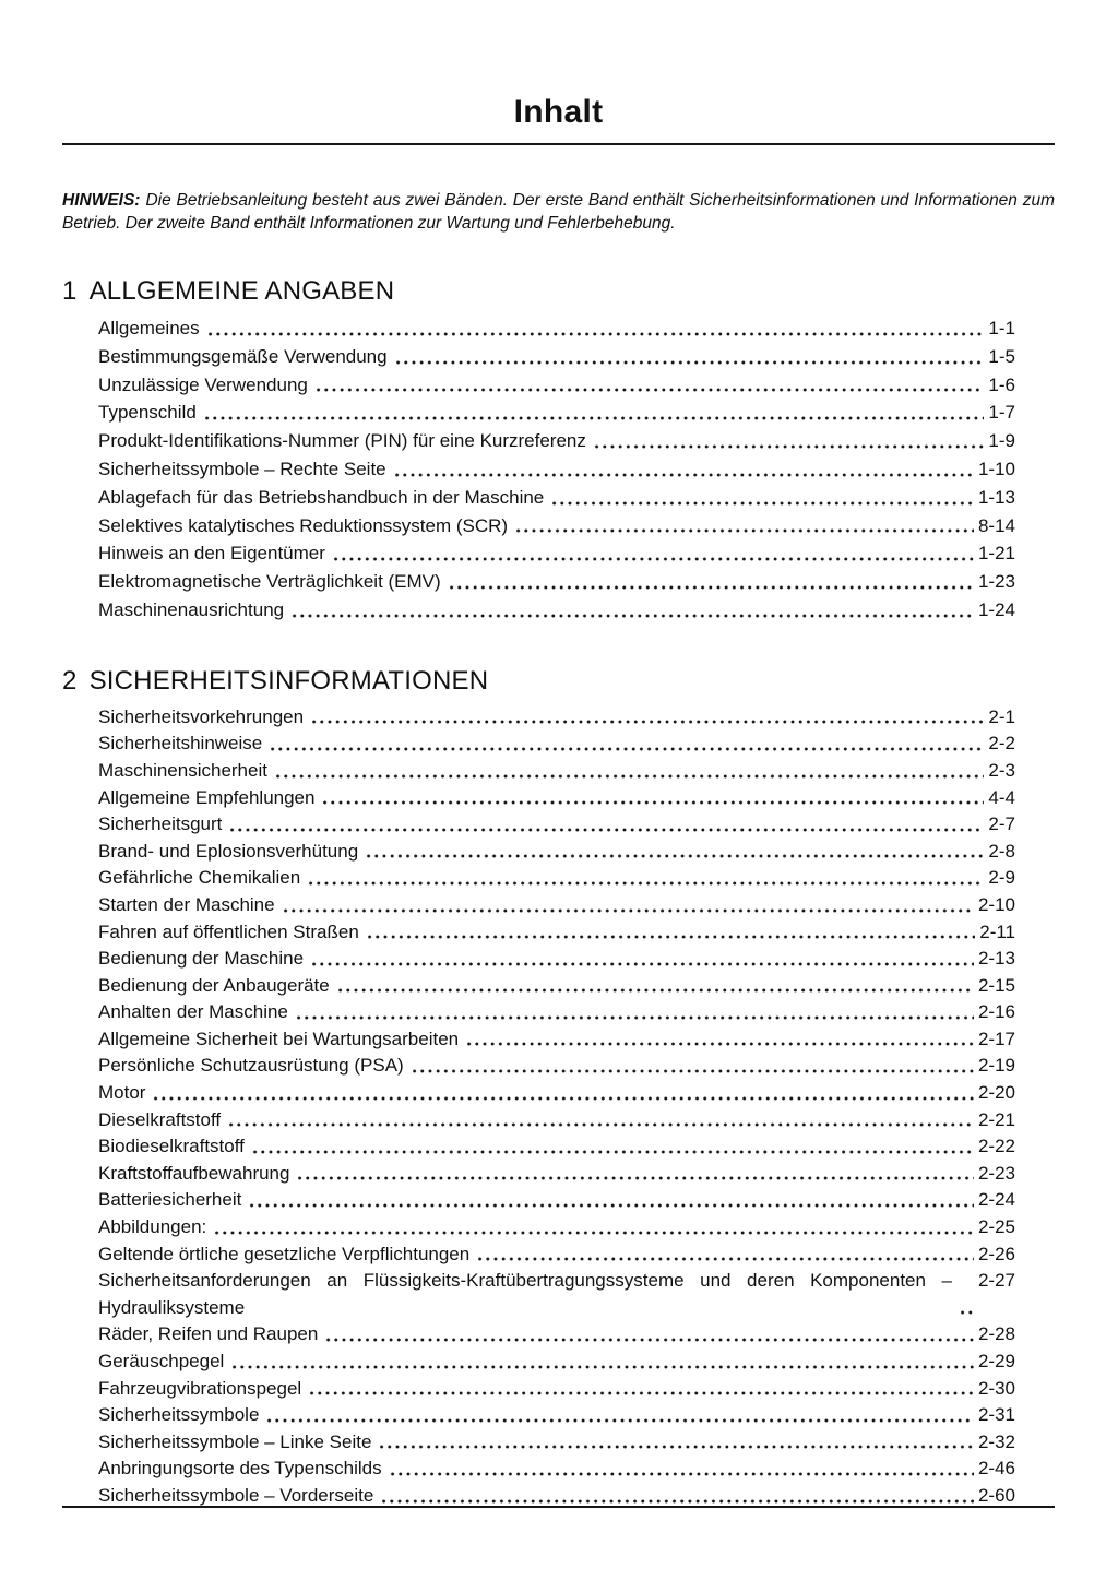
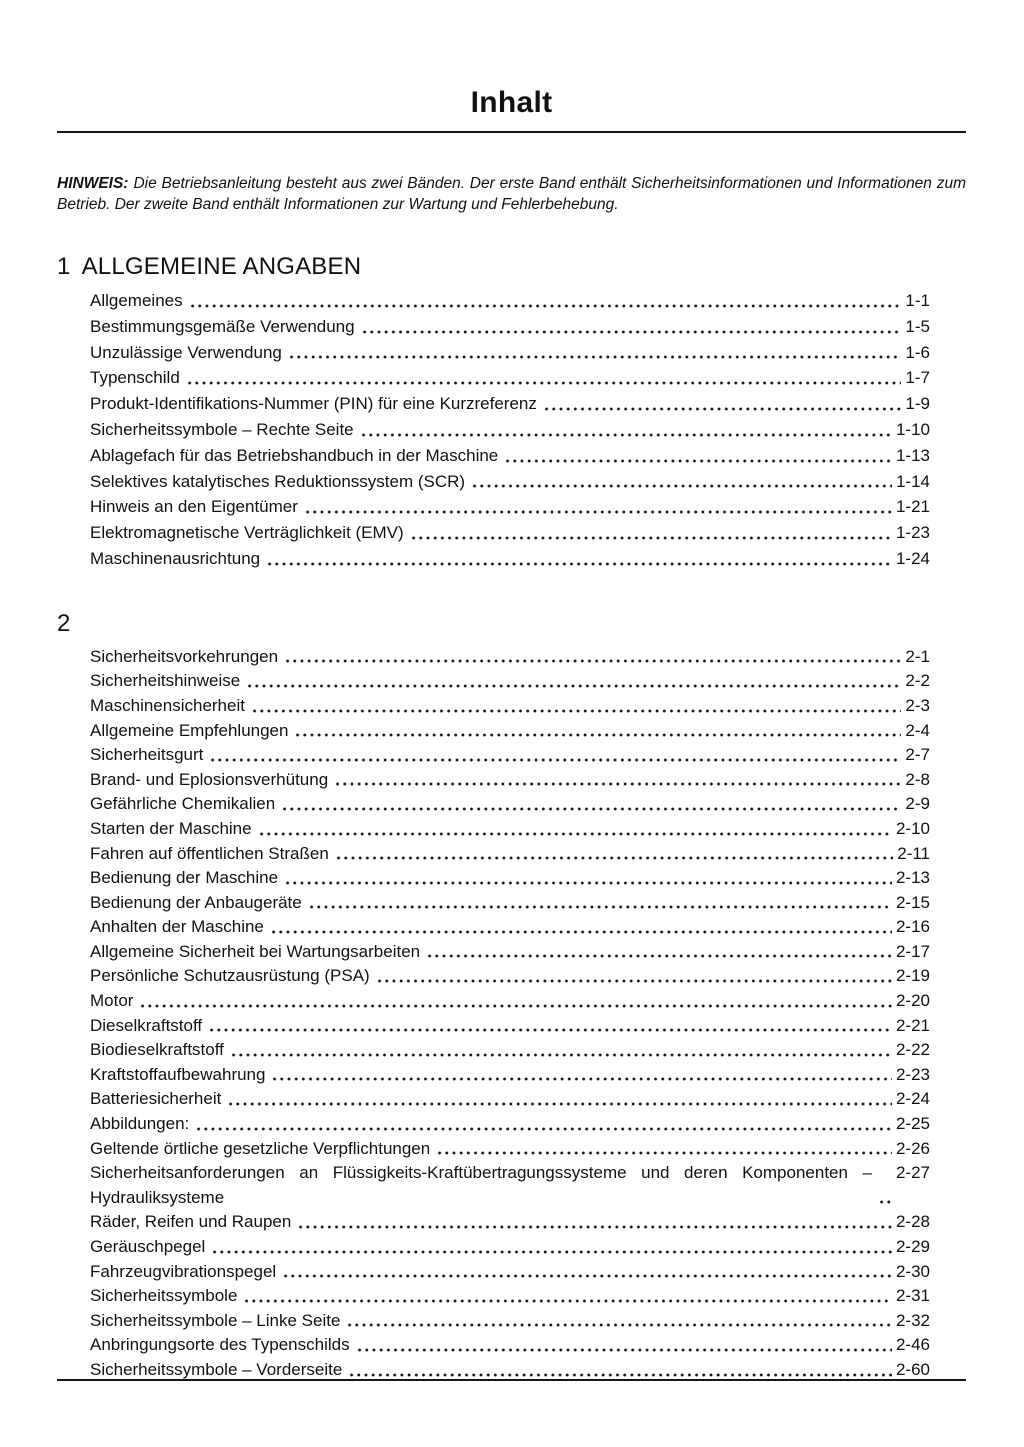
  Inhalt
  HINWEIS: Die Betriebsanleitung besteht aus zwei Bänden. Der erste Band enthält Sicherheitsinformationen und Informationen zum Betrieb. Der zweite Band enthält Informationen zur Wartung und Fehlerbehebung.
  1
  ALLGEMEINE ANGABEN
  Allgemeines
  1-1
  Bestimmungsgemäße Verwendung
  1-5
  Unzulässige Verwendung
  1-6
  Typenschild
  1-7
  Produkt-Identifikations-Nummer (PIN) für eine Kurzreferenz
  1-9
  Sicherheitssymbole – Rechte Seite
  1-10
  Ablagefach für das Betriebshandbuch in der Maschine
  1-13
  Selektives katalytisches Reduktionssystem (SCR)
- 8-14
+ 1-14
  Hinweis an den Eigentümer
  1-21
  Elektromagnetische Verträglichkeit (EMV)
  1-23
  Maschinenausrichtung
  1-24
  2
- SICHERHEITSINFORMATIONEN
  Sicherheitsvorkehrungen
  2-1
  Sicherheitshinweise
  2-2
  Maschinensicherheit
  2-3
  Allgemeine Empfehlungen
- 4-4
+ 2-4
  Sicherheitsgurt
  2-7
  Brand- und Eplosionsverhütung
  2-8
  Gefährliche Chemikalien
  2-9
  Starten der Maschine
  2-10
  Fahren auf öffentlichen Straßen
  2-11
  Bedienung der Maschine
  2-13
  Bedienung der Anbaugeräte
  2-15
  Anhalten der Maschine
  2-16
  Allgemeine Sicherheit bei Wartungsarbeiten
  2-17
  Persönliche Schutzausrüstung (PSA)
  2-19
  Motor
  2-20
  Dieselkraftstoff
  2-21
  Biodieselkraftstoff
  2-22
  Kraftstoffaufbewahrung
  2-23
  Batteriesicherheit
  2-24
  Abbildungen:
  2-25
  Geltende örtliche gesetzliche Verpflichtungen
  2-26
  Sicherheitsanforderungen an Flüssigkeits-Kraftübertragungssysteme und deren Komponenten – Hydrauliksysteme
  2-27
  Räder, Reifen und Raupen
  2-28
  Geräuschpegel
  2-29
  Fahrzeugvibrationspegel
  2-30
  Sicherheitssymbole
  2-31
  Sicherheitssymbole – Linke Seite
  2-32
  Anbringungsorte des Typenschilds
  2-46
  Sicherheitssymbole – Vorderseite
  2-60
